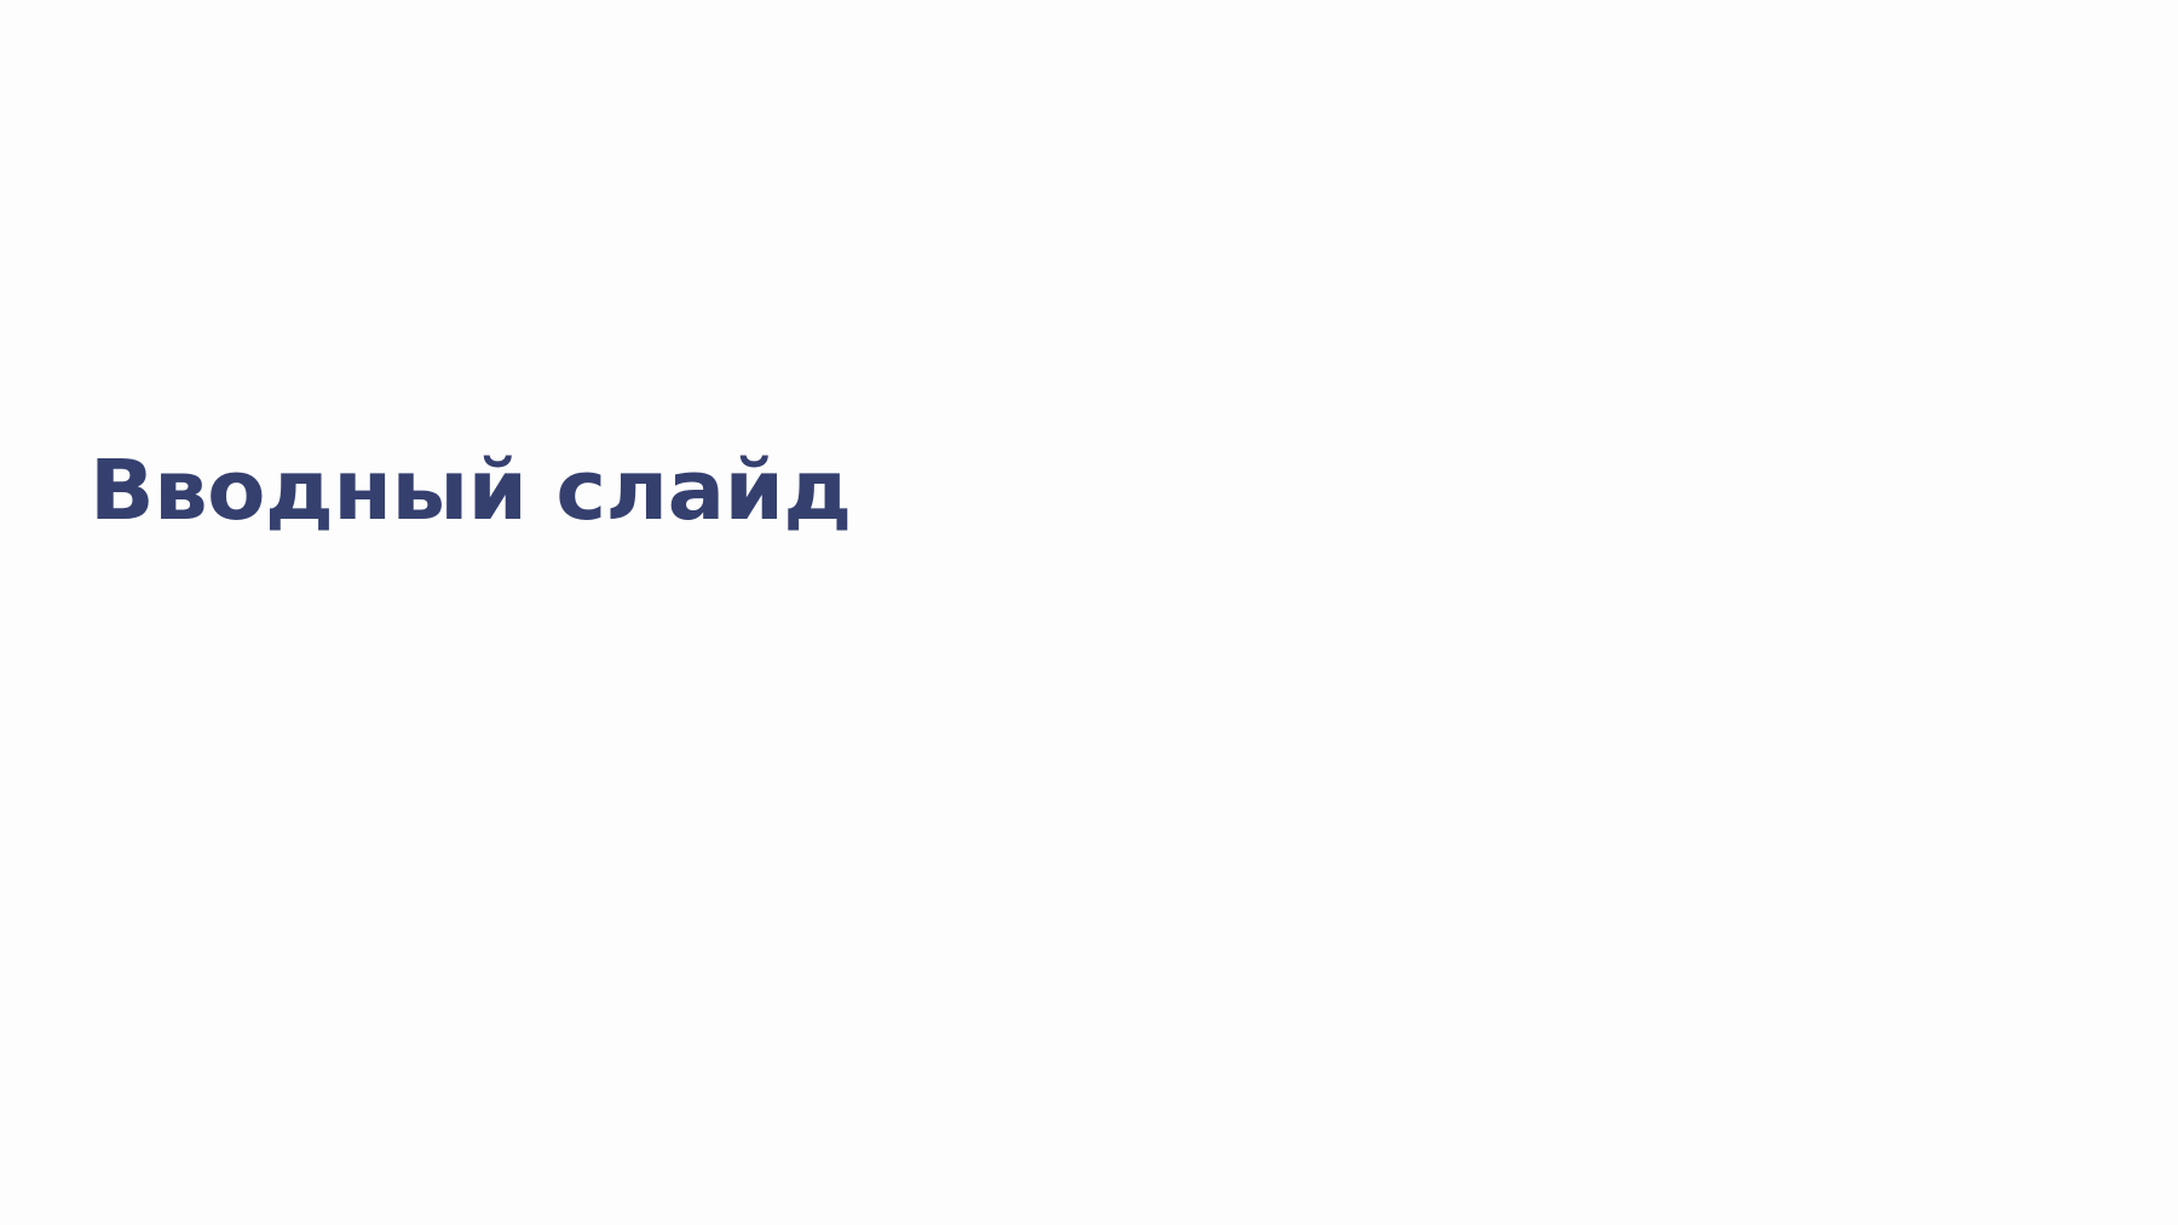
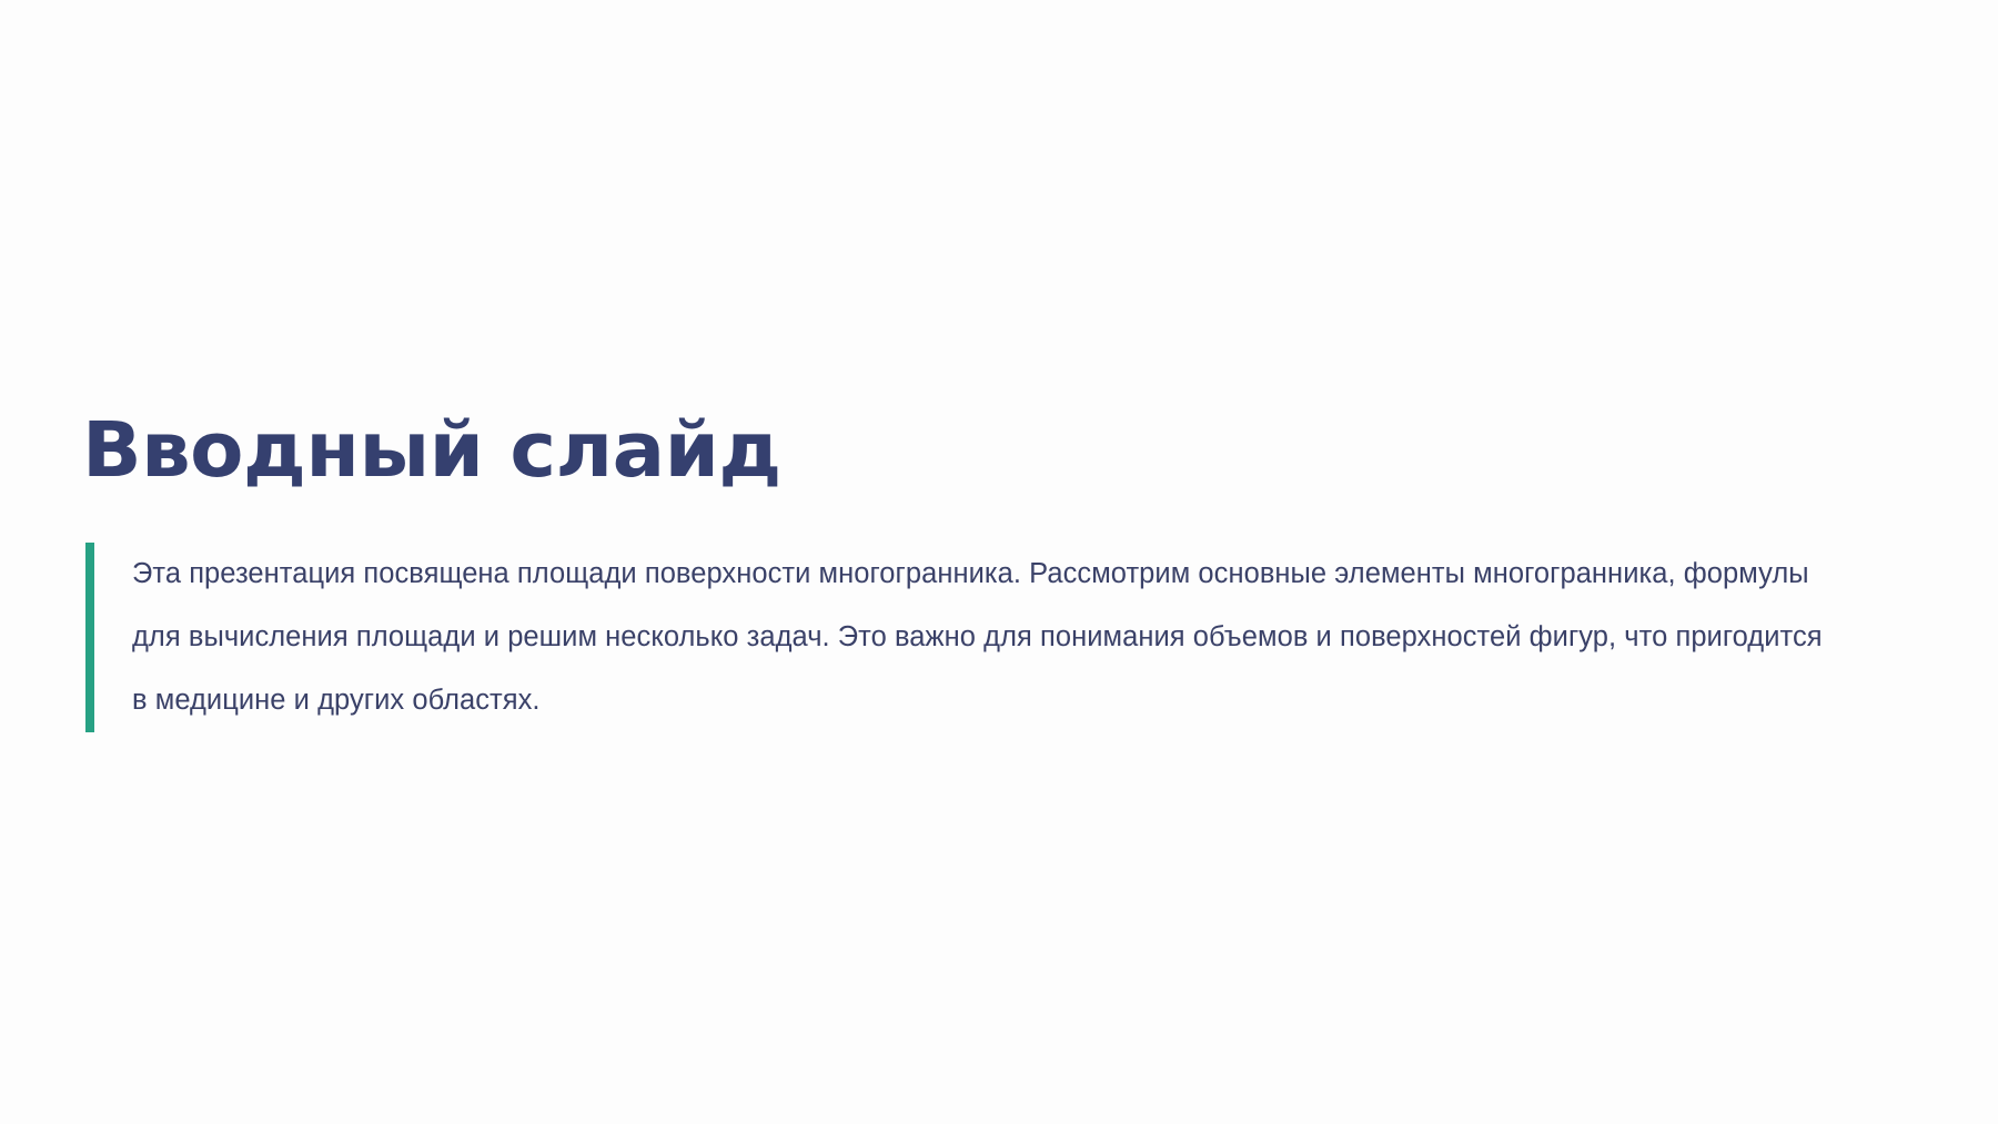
  Вводный слайд
+ Эта презентация посвящена площади поверхности многогранника. Рассмотрим основные элементы многогранника, формулы для вычисления площади и решим несколько задач. Это важно для понимания объемов и поверхностей фигур, что пригодится в медицине и других областях.
